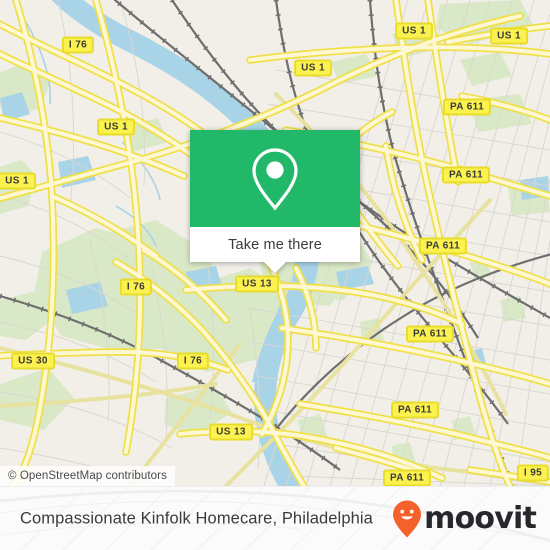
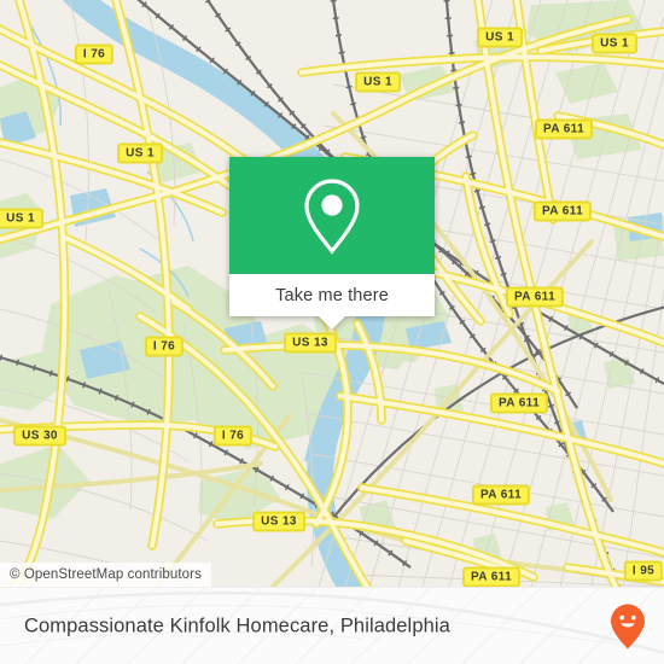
  I 76
  US 1
  US 1
  US 1
  PA 611
  US 1
  PA 611
  US 1
  PA 611
  I 76
  US 13
  PA 611
  US 30
  I 76
  PA 611
  US 13
  PA 611
  I 95
  Take me there
  © OpenStreetMap contributors
  Compassionate Kinfolk Homecare, Philadelphia
- moovit
